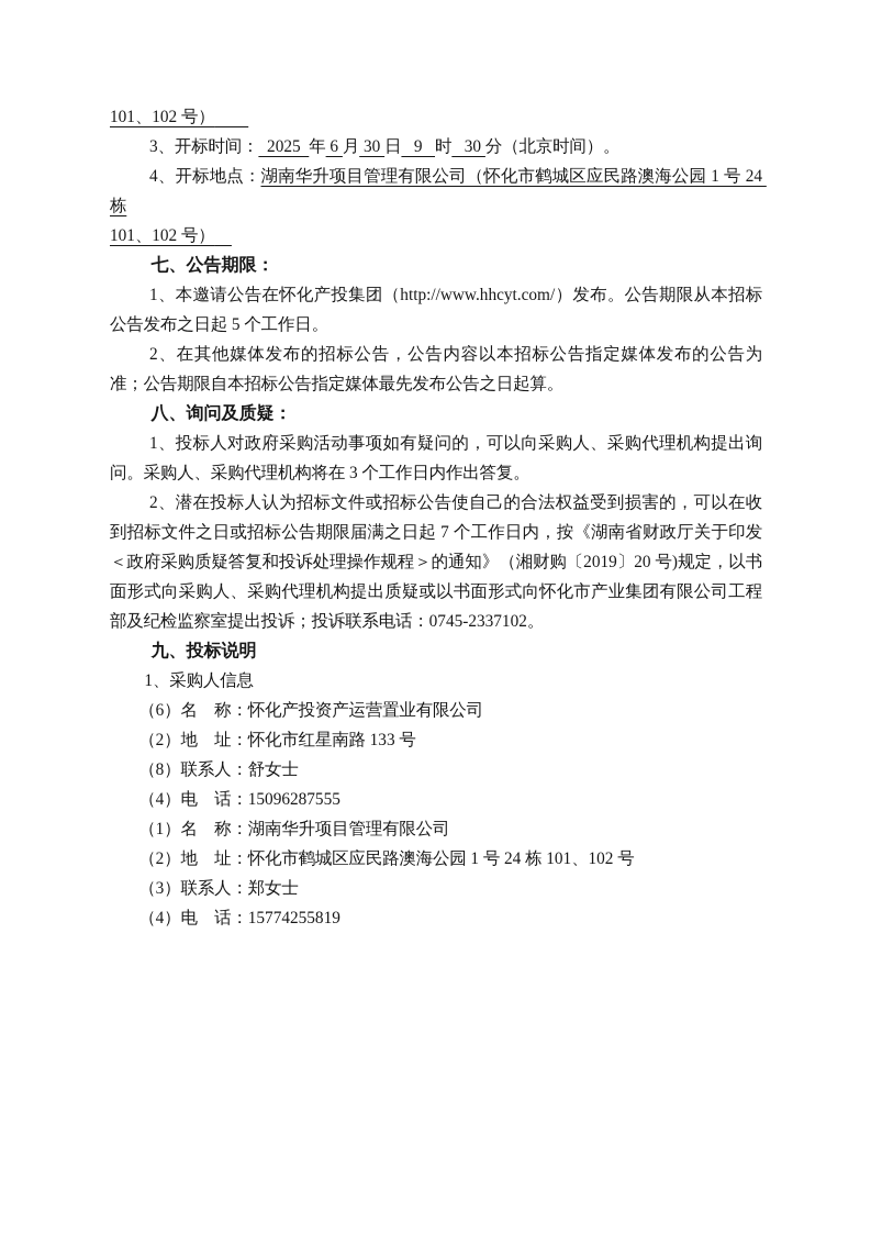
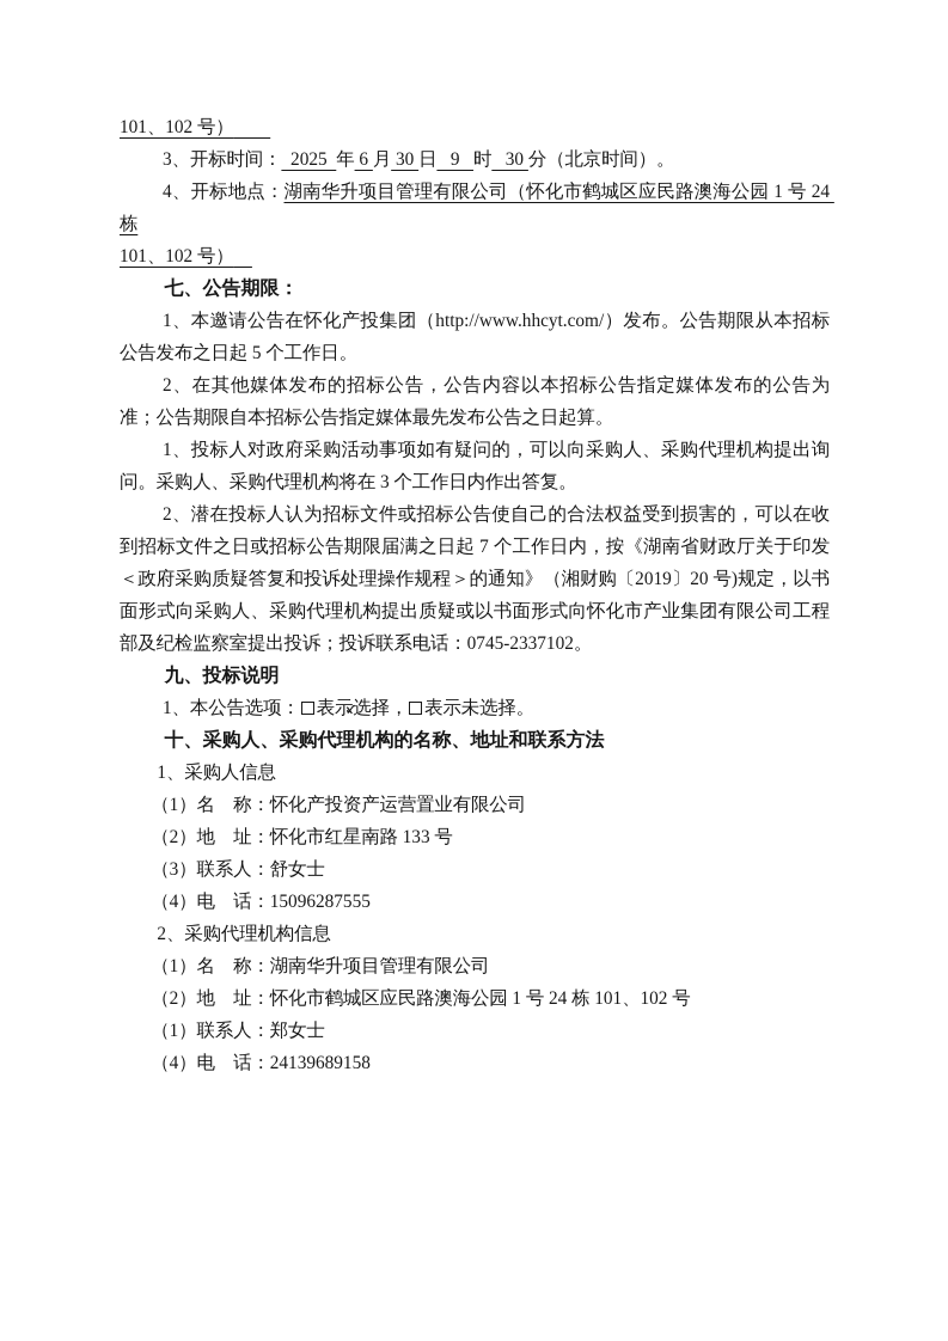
  101、102 号）
  3、开标时间： 2025 年 6 月 30 日 9 时 30 分（北京时间）。
  4、开标地点：湖南华升项目管理有限公司（怀化市鹤城区应民路澳海公园 1 号 24 栋
  101、102 号）
  七、公告期限：
  1、本邀请公告在怀化产投集团（http://www.hhcyt.com/）发布。公告期限从本招标公告发布之日起 5 个工作日。
  2、在其他媒体发布的招标公告，公告内容以本招标公告指定媒体发布的公告为准；公告期限自本招标公告指定媒体最先发布公告之日起算。
- 八、询问及质疑：
  1、投标人对政府采购活动事项如有疑问的，可以向采购人、采购代理机构提出询问。采购人、采购代理机构将在 3 个工作日内作出答复。
  2、潜在投标人认为招标文件或招标公告使自己的合法权益受到损害的，可以在收到招标文件之日或招标公告期限届满之日起 7 个工作日内，按《湖南省财政厅关于印发＜政府采购质疑答复和投诉处理操作规程＞的通知》（湘财购〔2019〕20 号)规定，以书面形式向采购人、采购代理机构提出质疑或以书面形式向怀化市产业集团有限公司工程部及纪检监察室提出投诉；投诉联系电话：0745-2337102。
  九、投标说明
+ 1、本公告选项：
+ ✓
+ 表示选择， 表示未选择。
+ 十、采购人、采购代理机构的名称、地址和联系方法
  1、采购人信息
- （6）名 称：怀化产投资产运营置业有限公司
+ （1）名 称：怀化产投资产运营置业有限公司
  （2）地 址：怀化市红星南路 133 号
- （8）联系人：舒女士
+ （3）联系人：舒女士
  （4）电 话：15096287555
+ 2、采购代理机构信息
  （1）名 称：湖南华升项目管理有限公司
  （2）地 址：怀化市鹤城区应民路澳海公园 1 号 24 栋 101、102 号
- （3）联系人：郑女士
+ （1）联系人：郑女士
- （4）电 话：15774255819
+ （4）电 话：24139689158
